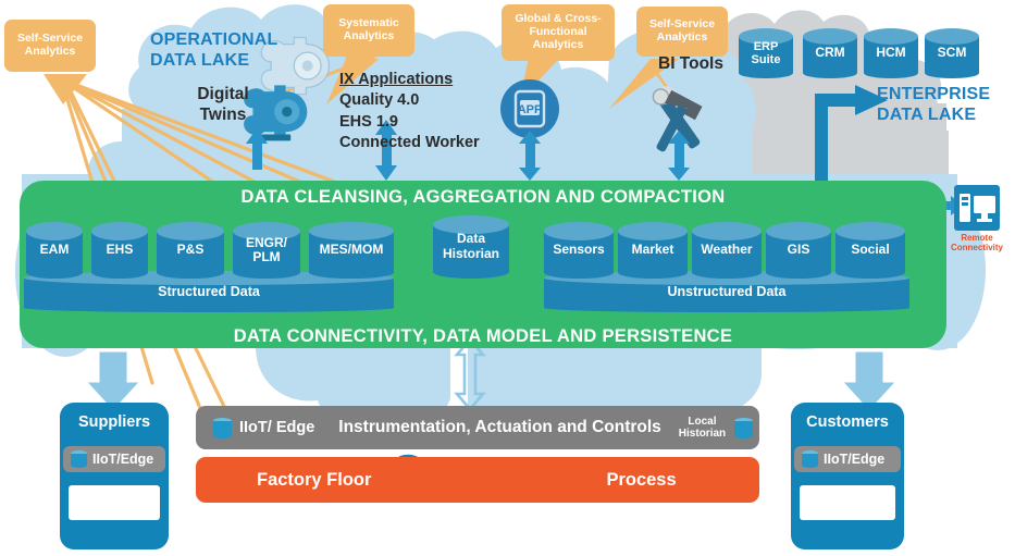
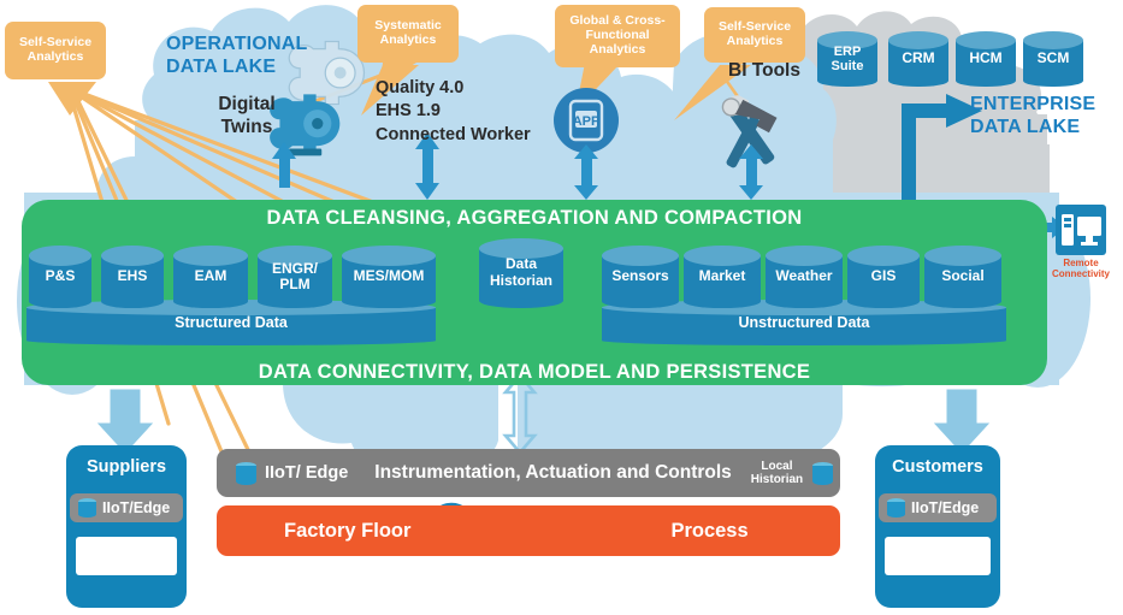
  APP
  Self-Service
  Analytics
  Systematic
  Analytics
  Global & Cross-
  Functional
  Analytics
  Self-Service
  Analytics
  OPERATIONAL
  DATA LAKE
  ENTERPRISE
  DATA LAKE
  Digital
  Twins
- IX Applications
  Quality 4.0
  EHS 1.9
  Connected Worker
  BI Tools
  ERP Suite
  CRM
  HCM
  SCM
  DATA CLEANSING, AGGREGATION AND COMPACTION
  DATA CONNECTIVITY, DATA MODEL AND PERSISTENCE
  Structured Data
- EAM
+ P&S
  EHS
- P&S
+ EAM
  ENGR/ PLM
  MES/MOM
  Data Historian
  Unstructured Data
  Sensors
  Market
  Weather
  GIS
  Social
  Remote
  Connectivity
  Suppliers
  IIoT/Edge
  Customers
  IIoT/Edge
  IIoT/ Edge
  Instrumentation, Actuation and Controls
  Local
  Historian
  Factory Floor
  Process
